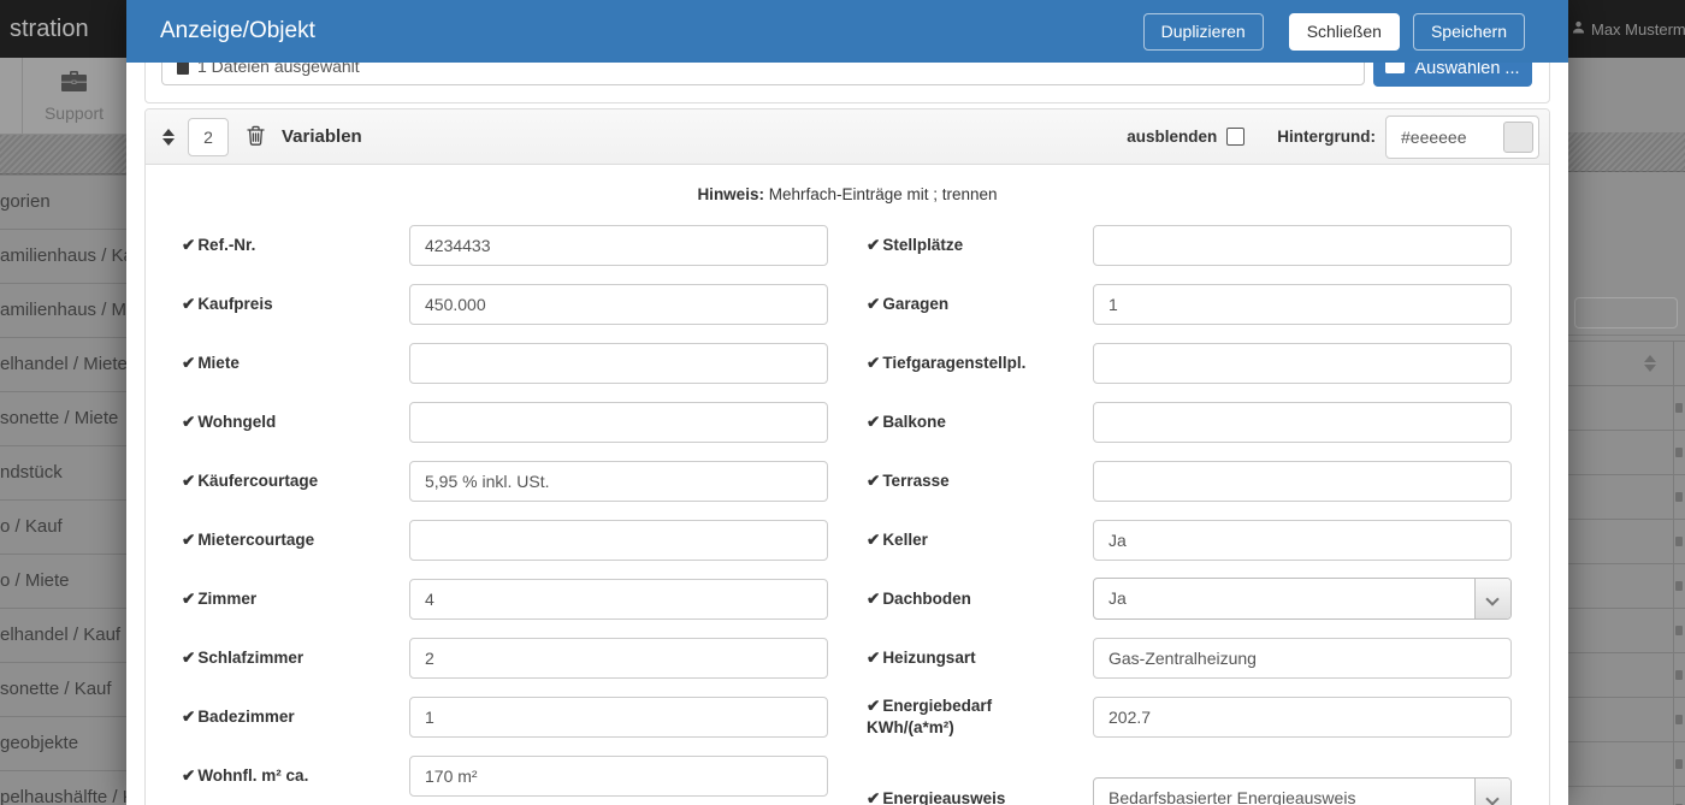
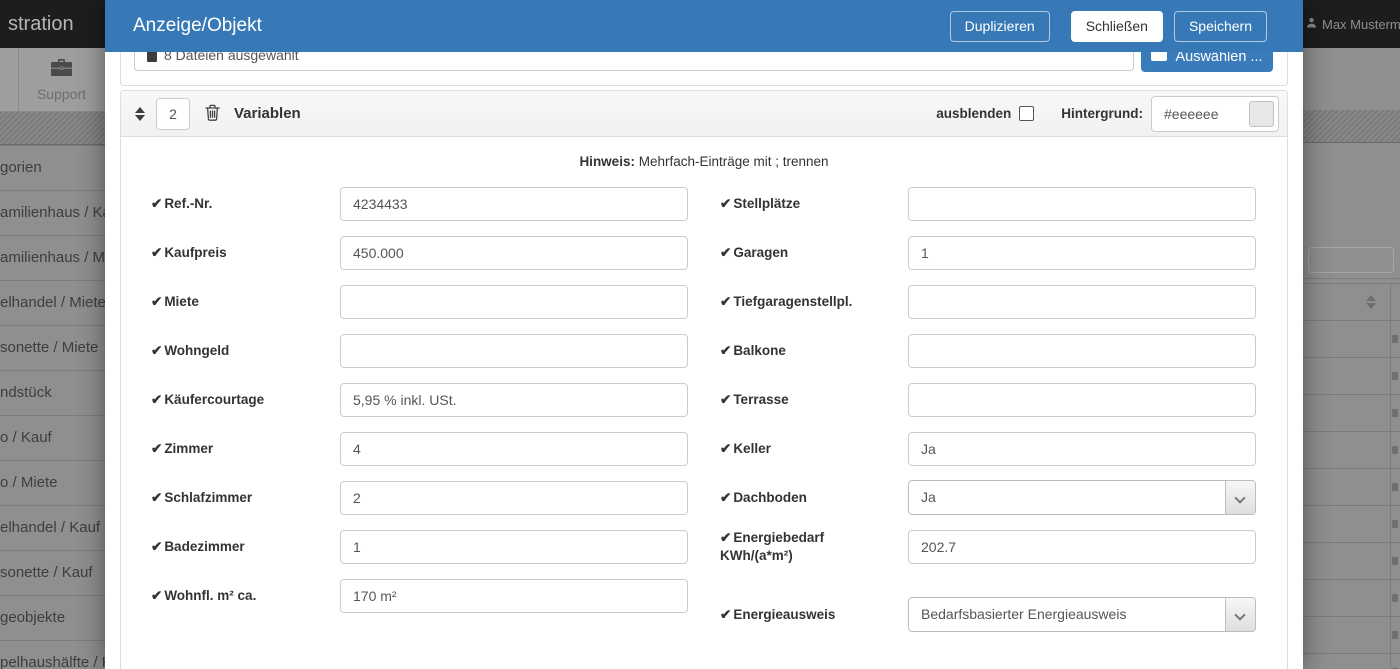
  stration
  Support
  gorien
  amilienhaus / K
  amilienhaus / M
  elhandel / Miete
  sonette / Miete
  ndstück
  o / Kauf
  o / Miete
  elhandel / Kauf
  sonette / Kauf
  geobjekte
  pelhaushälfte /
  Max Musterm
  Anzeige/Objekt
  Duplizieren
  Schließen
  Speichern
- 1 Dateien ausgewählt
+ 8 Dateien ausgewählt
  Auswählen ...
  2
  Variablen
  ausblenden
  Hintergrund:
  #eeeeee
  Hinweis: Mehrfach-Einträge mit ; trennen
  Ref.-Nr.
  4234433
  Kaufpreis
  450.000
  Miete
  Wohngeld
  Käufercourtage
  5,95 % inkl. USt.
- Mietercourtage
  Zimmer
  4
  Schlafzimmer
  2
  Badezimmer
  1
  Wohnfl. m² ca.
  170 m²
  Stellplätze
  Garagen
  1
  Tiefgaragenstellpl.
  Balkone
  Terrasse
  Keller
  Ja
  Dachboden
  Ja
- Heizungsart
- Gas-Zentralheizung
  Energiebedarf
  KWh/(a*m²)
  202.7
  Energieausweis
  Bedarfsbasierter Energieausweis
